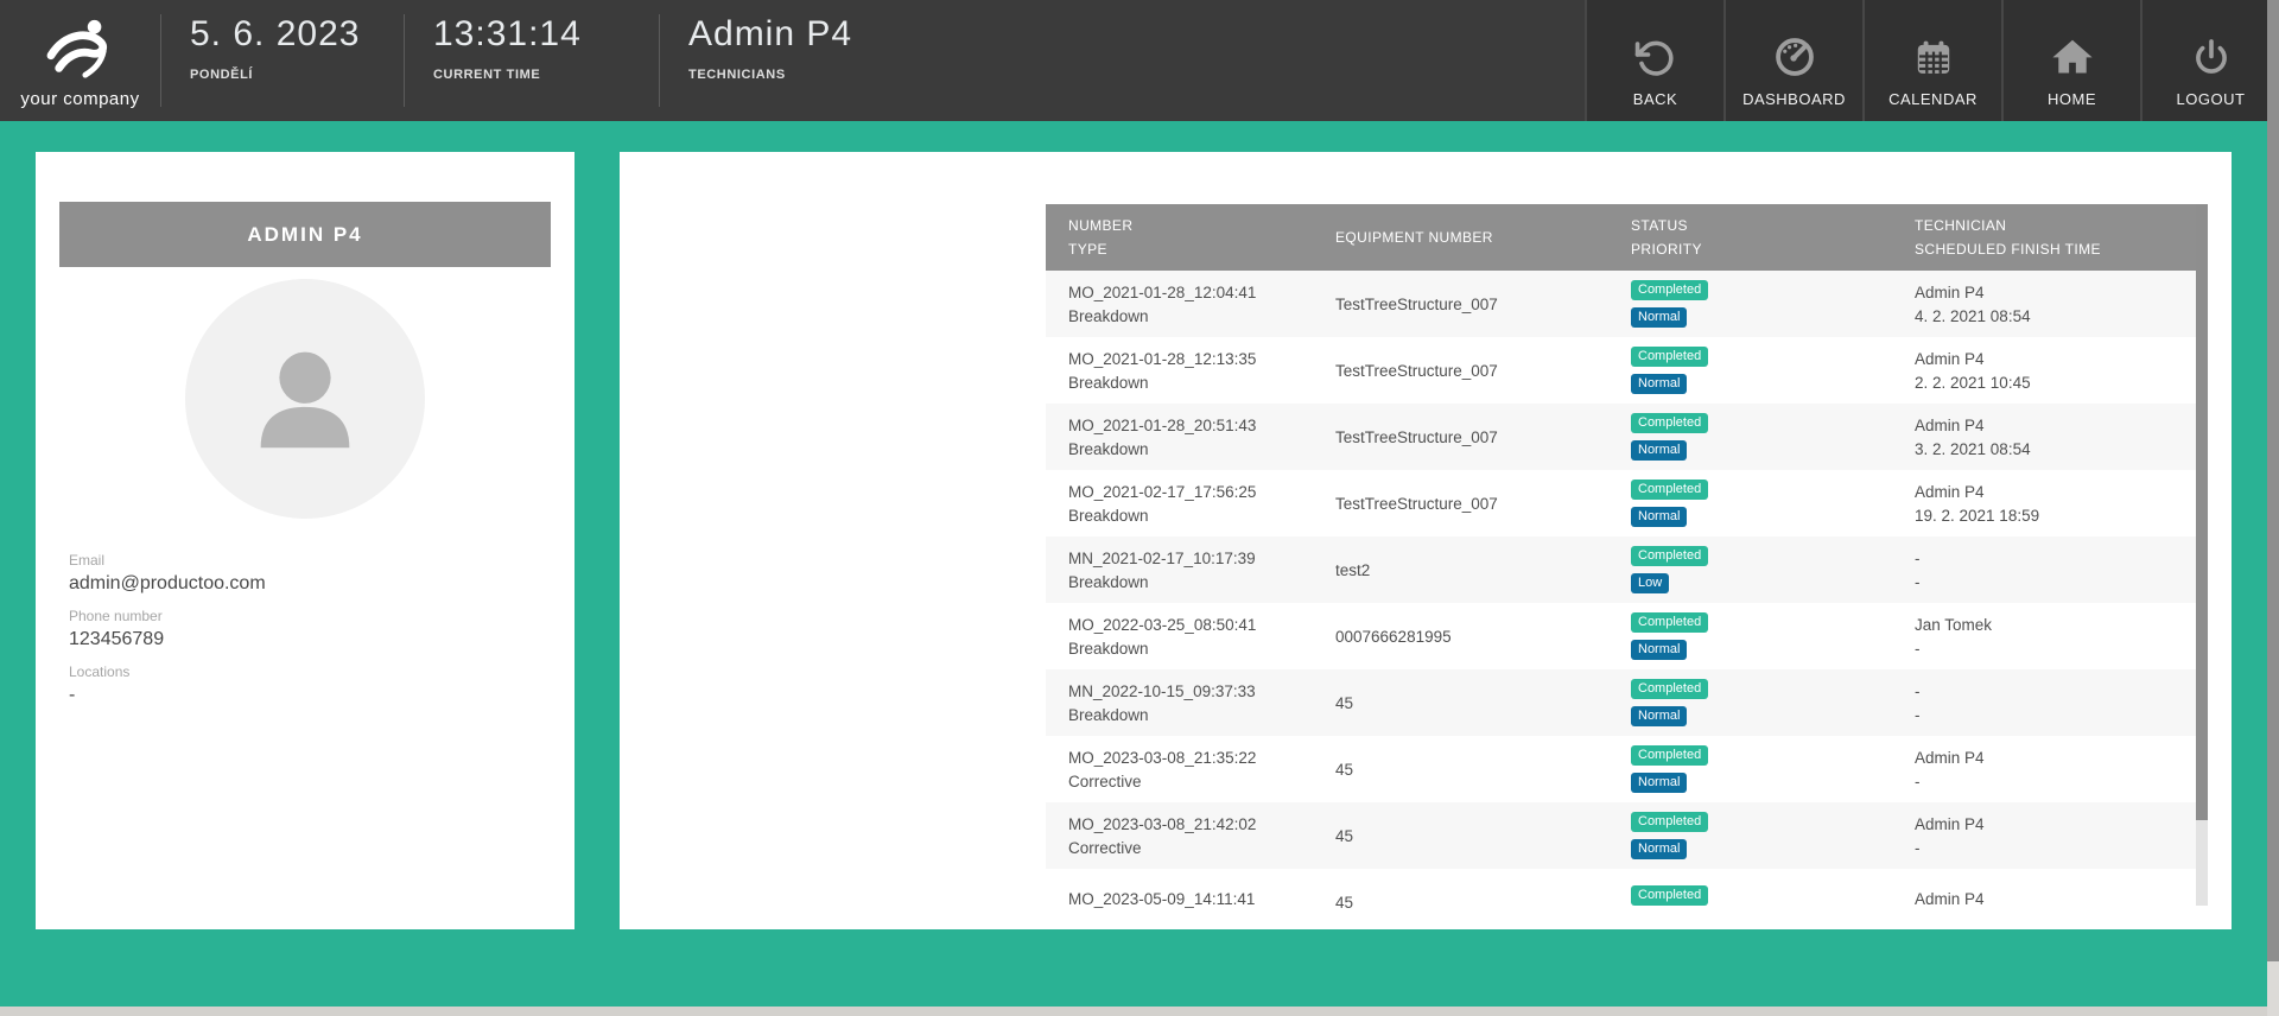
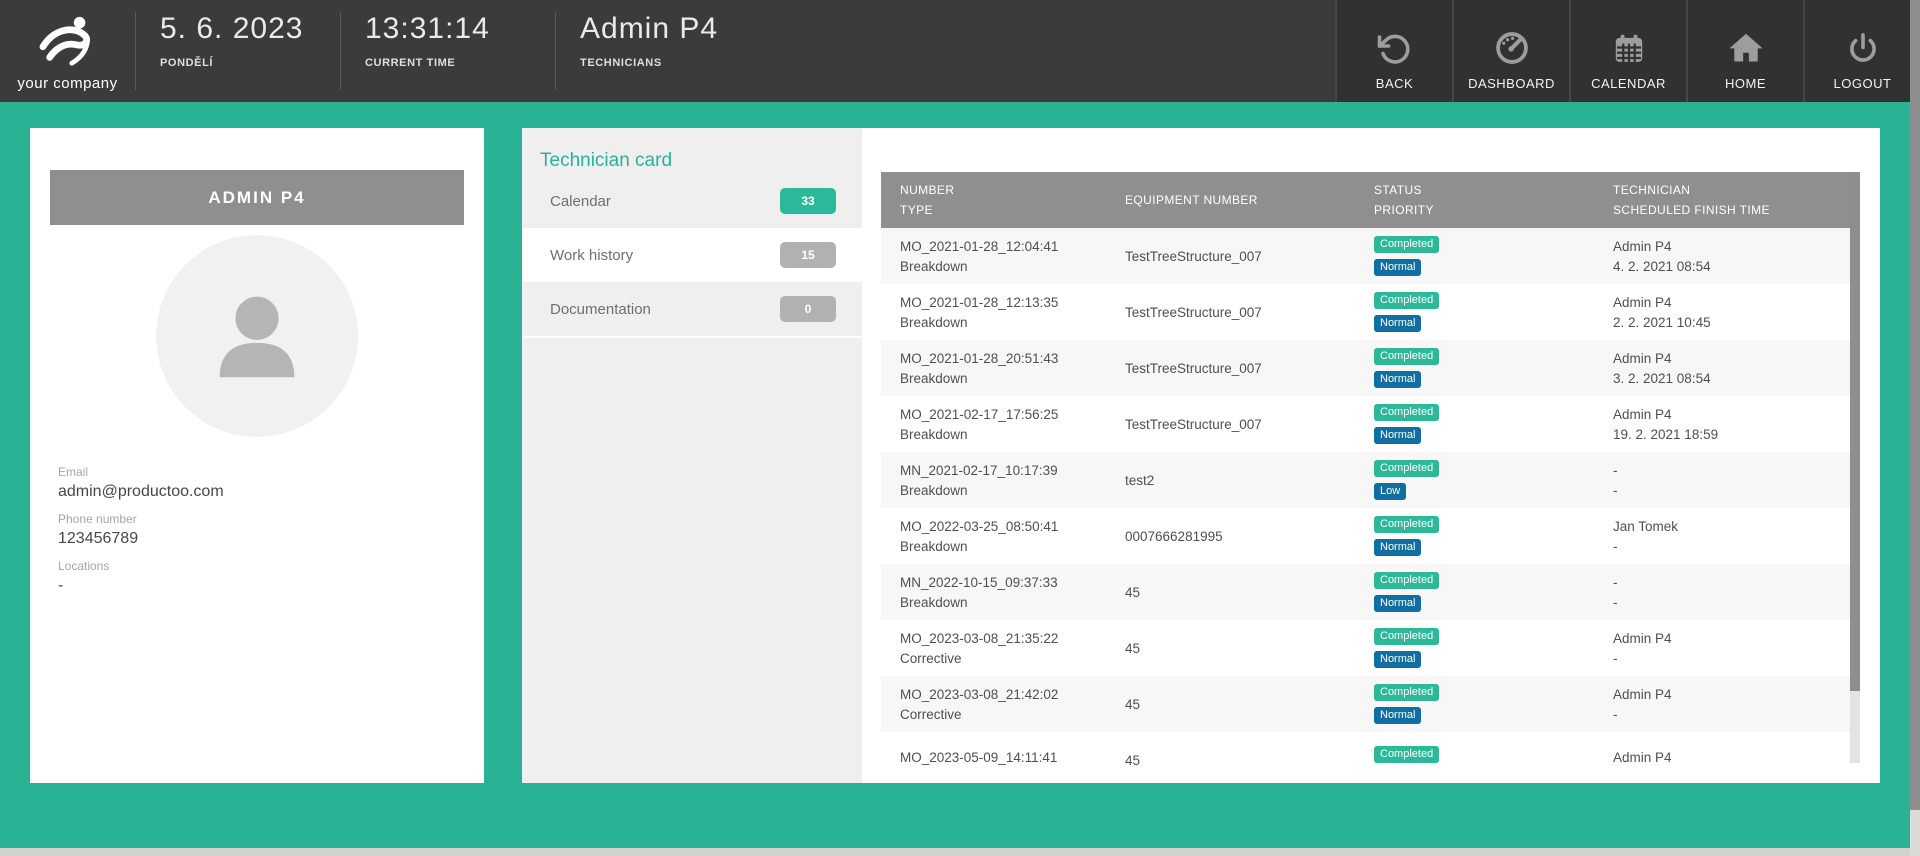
  your company
  5. 6. 2023
  PONDĚLÍ
  13:31:14
  CURRENT TIME
  Admin P4
  TECHNICIANS
  BACK
  DASHBOARD
  CALENDAR
  HOME
  LOGOUT
  ADMIN P4
  Email
  admin@productoo.com
  Phone number
  123456789
  Locations
  -
+ Technician card
+ Calendar
+ 33
+ Work history
+ 15
+ Documentation
+ 0
  NUMBER
  TYPE
  EQUIPMENT NUMBER
  STATUS
  PRIORITY
  TECHNICIAN
  SCHEDULED FINISH TIME
  MO_2021-01-28_12:04:41
  Breakdown
  TestTreeStructure_007
  Completed
  Normal
  Admin P4
  4. 2. 2021 08:54
  MO_2021-01-28_12:13:35
  Breakdown
  TestTreeStructure_007
  Completed
  Normal
  Admin P4
  2. 2. 2021 10:45
  MO_2021-01-28_20:51:43
  Breakdown
  TestTreeStructure_007
  Completed
  Normal
  Admin P4
  3. 2. 2021 08:54
  MO_2021-02-17_17:56:25
  Breakdown
  TestTreeStructure_007
  Completed
  Normal
  Admin P4
  19. 2. 2021 18:59
  MN_2021-02-17_10:17:39
  Breakdown
  test2
  Completed
  Low
  -
  -
  MO_2022-03-25_08:50:41
  Breakdown
  0007666281995
  Completed
  Normal
  Jan Tomek
  -
  MN_2022-10-15_09:37:33
  Breakdown
  45
  Completed
  Normal
  -
  -
  MO_2023-03-08_21:35:22
  Corrective
  45
  Completed
  Normal
  Admin P4
  -
  MO_2023-03-08_21:42:02
  Corrective
  45
  Completed
  Normal
  Admin P4
  -
  MO_2023-05-09_14:11:41
  45
  Completed
  Admin P4
